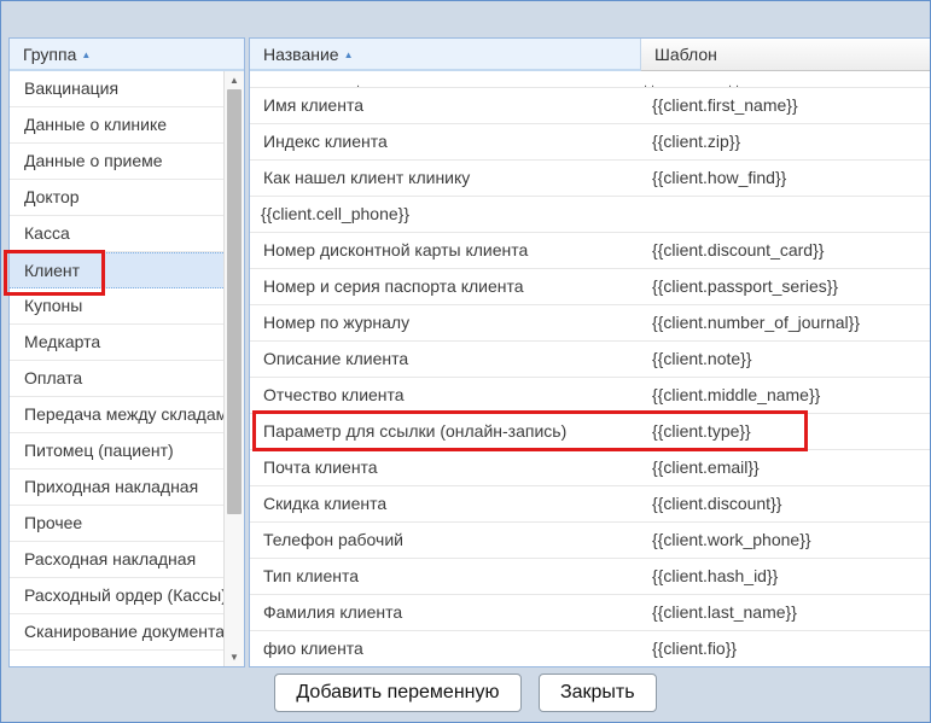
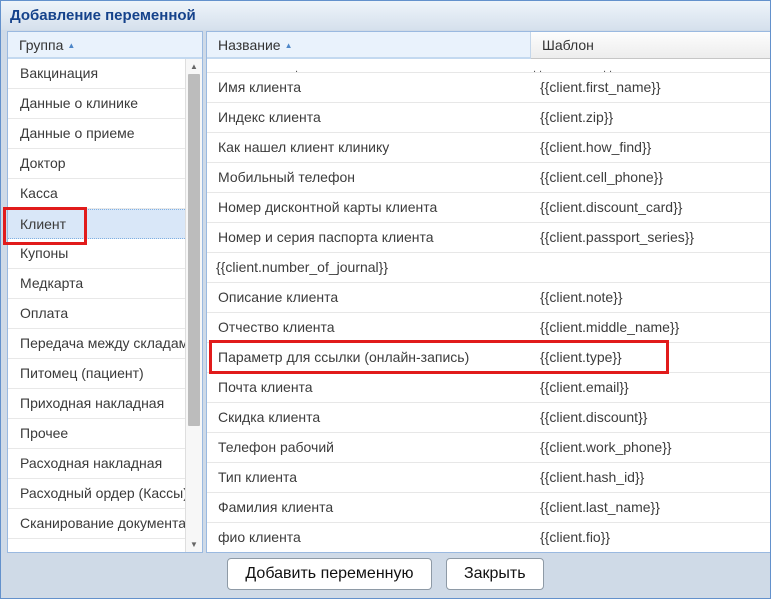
+ Добавление переменной
  Группа ▲
  Вакцинация
  Данные о клинике
  Данные о приеме
  Доктор
  Касса
  Клиент
  Купоны
  Медкарта
  Оплата
  Передача между складам
  Питомец (пациент)
  Приходная накладная
  Прочее
  Расходная накладная
  Расходный ордер (Кассы
  Сканирование документа
  ▲
  ▼
  Название ▲
  Шаблон
  .
  ..
  ..
  Имя клиента
  {{client.first_name}}
  Индекс клиента
  {{client.zip}}
  Как нашел клиент клинику
  {{client.how_find}}
+ Мобильный телефон
  {{client.cell_phone}}
  Номер дисконтной карты клиента
  {{client.discount_card}}
  Номер и серия паспорта клиента
  {{client.passport_series}}
- Номер по журналу
  {{client.number_of_journal}}
  Описание клиента
  {{client.note}}
  Отчество клиента
  {{client.middle_name}}
  Параметр для ссылки (онлайн-запись)
  {{client.type}}
  Почта клиента
  {{client.email}}
  Скидка клиента
  {{client.discount}}
  Телефон рабочий
  {{client.work_phone}}
  Тип клиента
  {{client.hash_id}}
  Фамилия клиента
  {{client.last_name}}
  фио клиента
  {{client.fio}}
  Добавить переменную Закрыть
